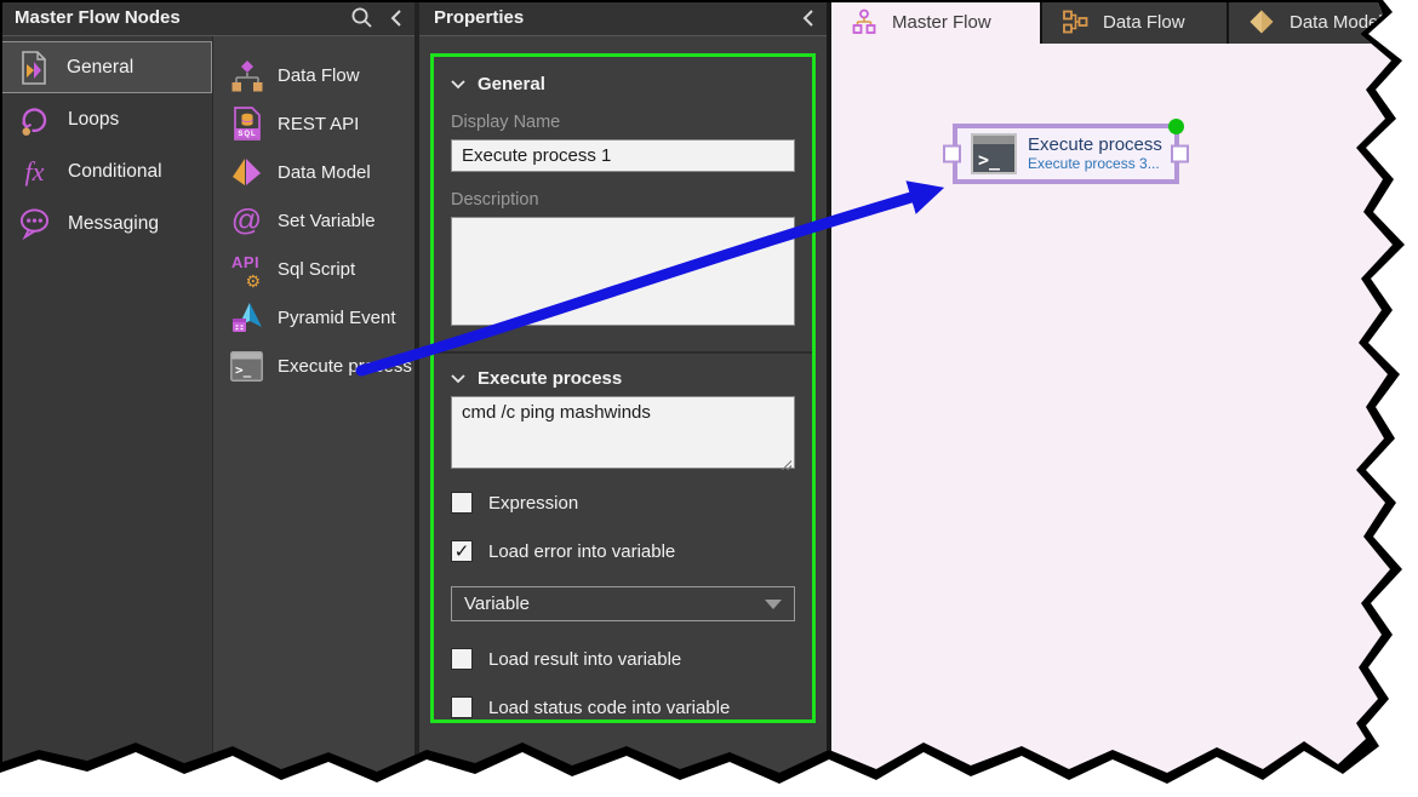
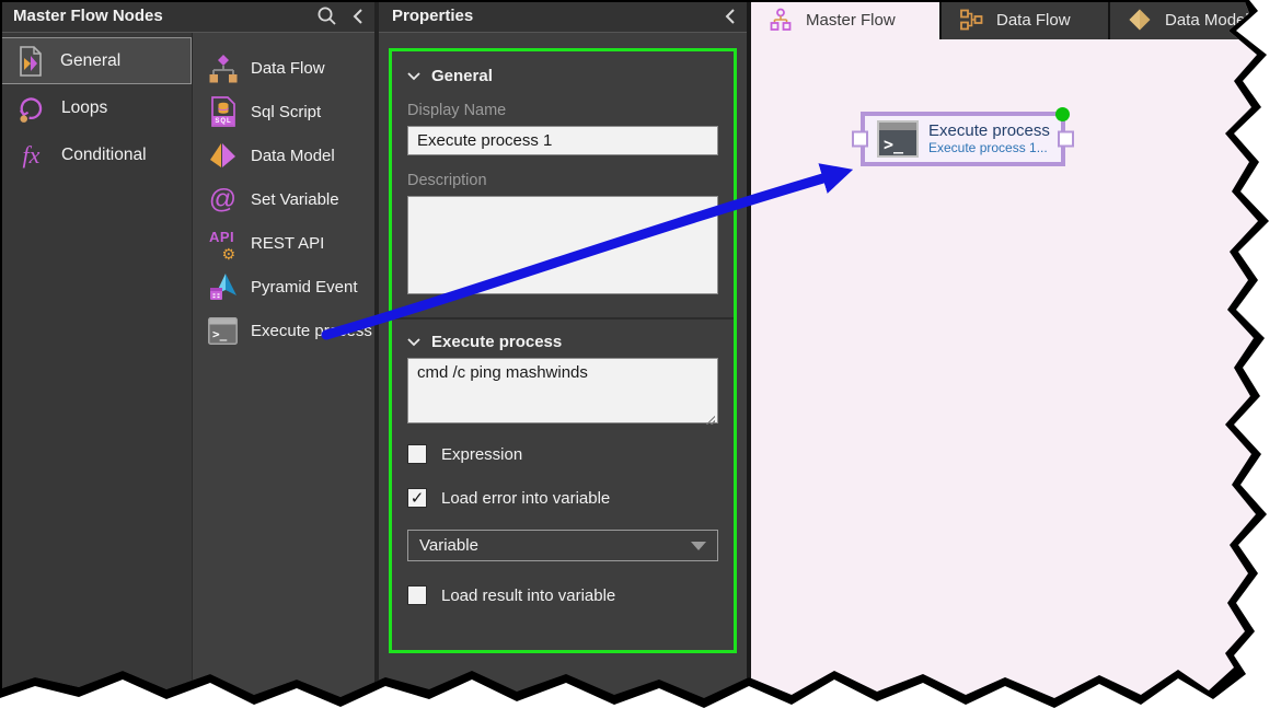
  Master Flow Nodes
  General
  Loops
  fx
  Conditional
- Messaging
  Data Flow
- REST API
+ Sql Script
  Data Model
  @
  Set Variable
  API
  ⚙
- Sql Script
+ REST API
  Pyramid Event
  >_
  Execute pss
  Properties
  General
  Display Name
  Execute process 1
  Description
  Execute process
  cmd /c ping mashwinds
  Expression
  Load error into variable
  Variable
  Load result into variable
- Load status code into variable
  Master Flow
  Data Flow
  Data Mode
  >_
  Execute process
- Execute process 3...
+ Execute process 1...
